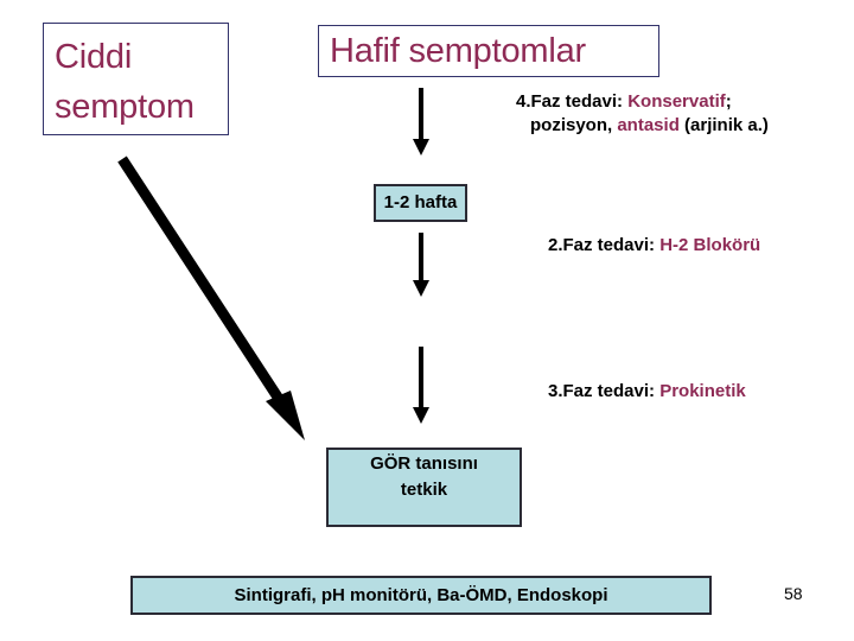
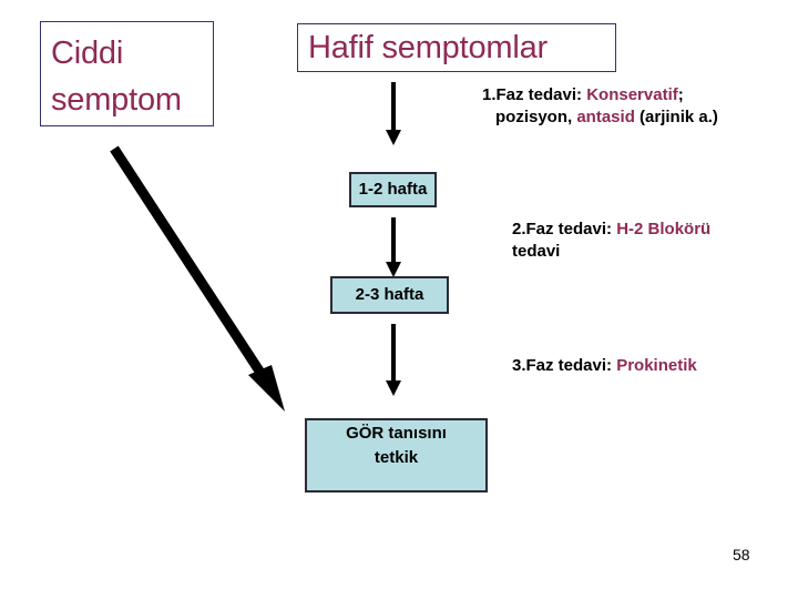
  Ciddi
  semptom
  Hafif semptomlar
- 4.Faz tedavi: Konservatif;
+ 1.Faz tedavi: Konservatif;
  pozisyon, antasid (arjinik a.)
  1-2 hafta
  2.Faz tedavi: H-2 Blokörü
+ tedavi
+ 2-3 hafta
  3.Faz tedavi: Prokinetik
  GÖR tanısını
  tetkik
- Sintigrafi, pH monitörü, Ba-ÖMD, Endoskopi
  58
